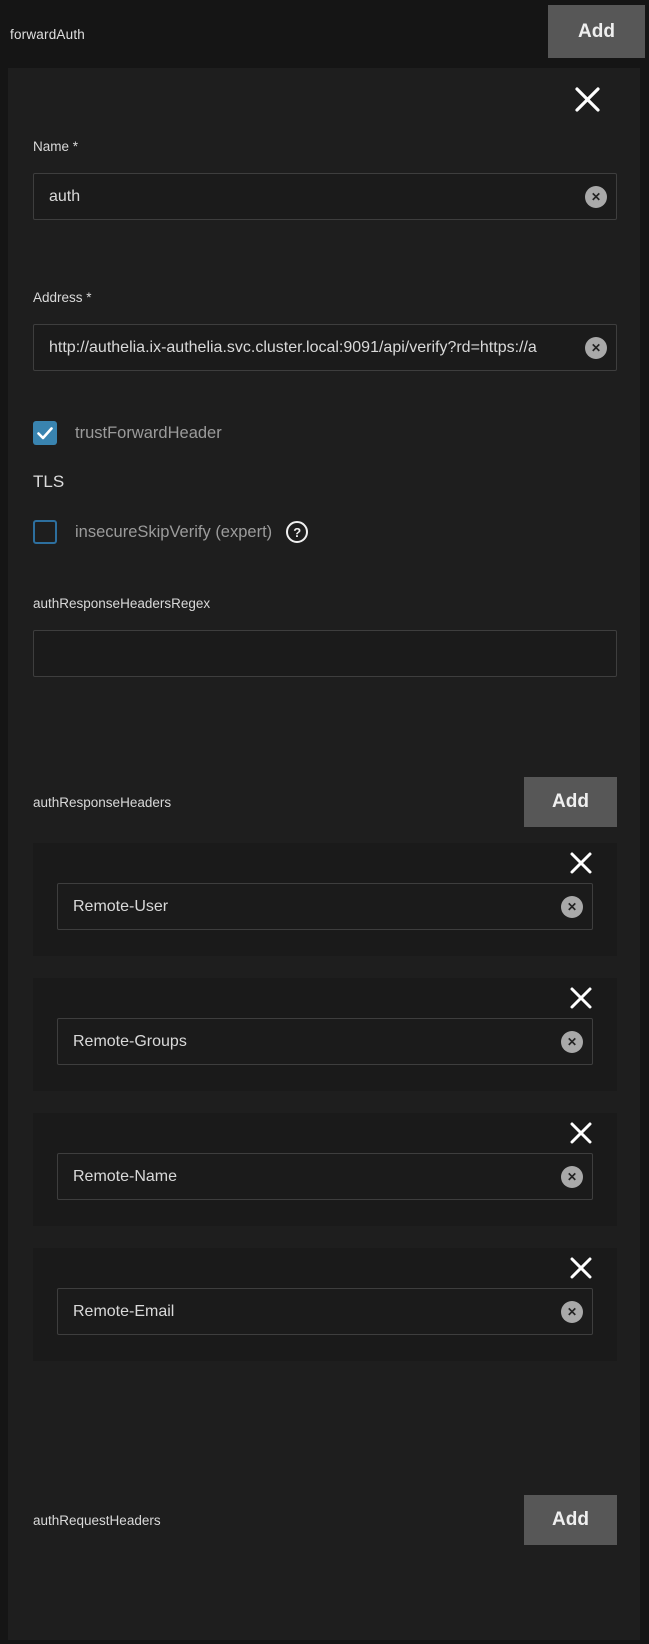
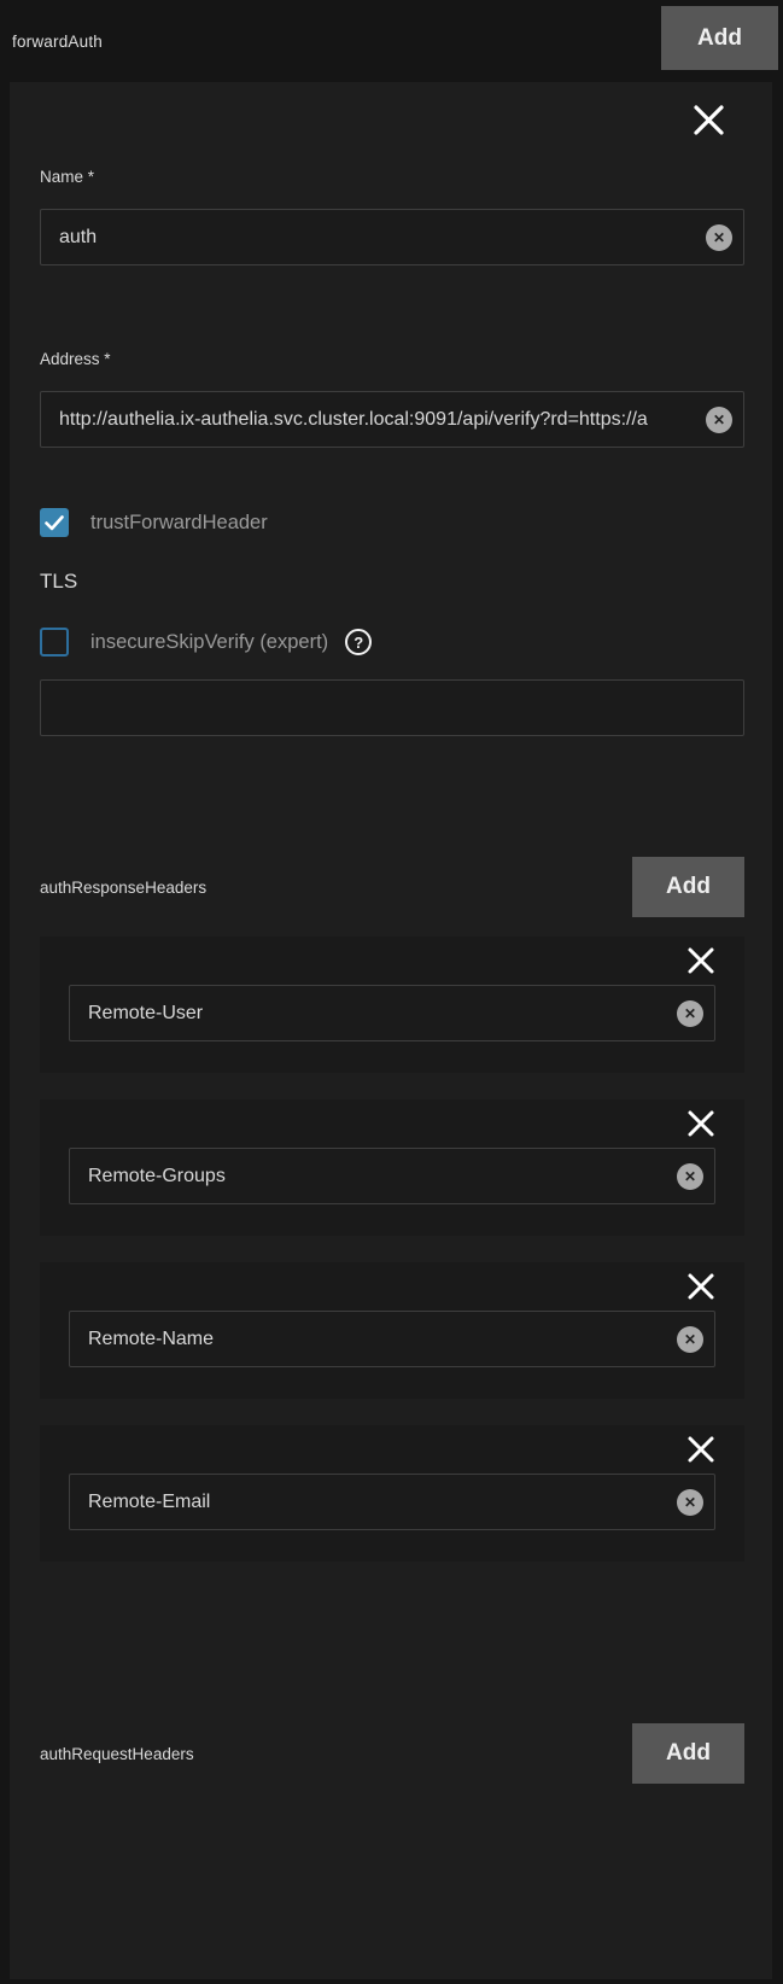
  forwardAuth
  Add
  Name *
  auth
  ✕
  Address *
  http://authelia.ix-authelia.svc.cluster.local:9091/api/verify?rd=https://a
  ✕
  trustForwardHeader
  TLS
  insecureSkipVerify (expert)
  ?
- authResponseHeadersRegex
  authResponseHeaders
  Add
  Remote-User
  ✕
  Remote-Groups
  ✕
  Remote-Name
  ✕
  Remote-Email
  ✕
  authRequestHeaders
  Add
